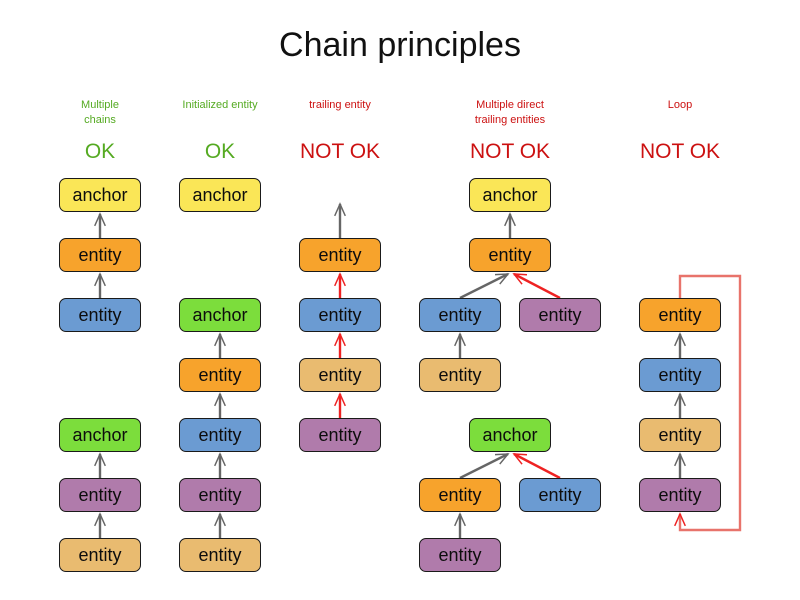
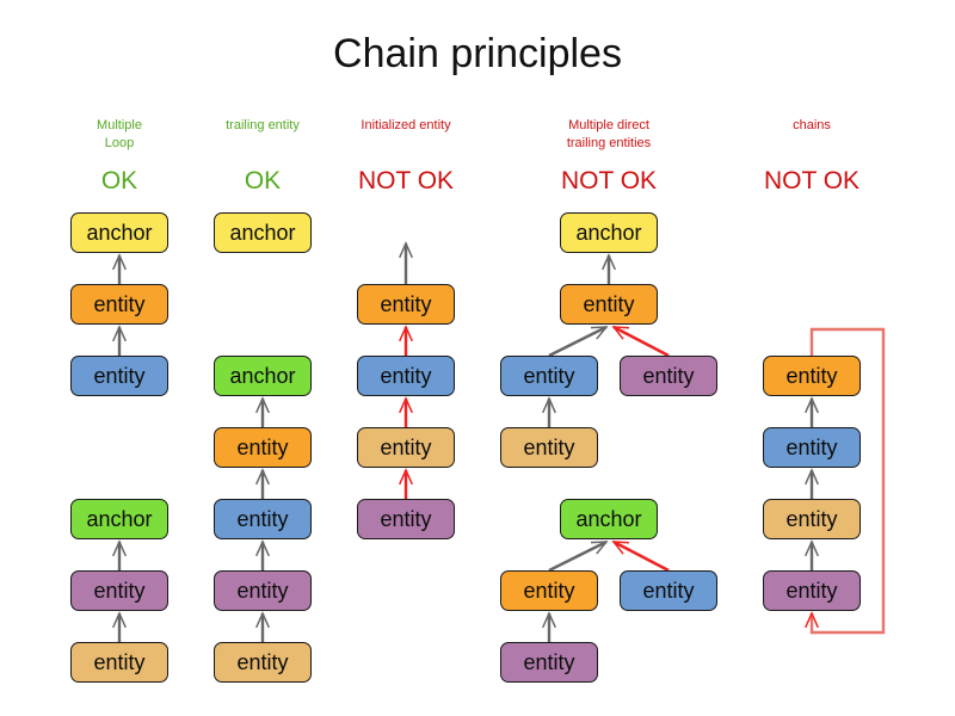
  Chain principles
  Multiple
- chains
+ Loop
  OK
- Initialized entity
+ trailing entity
  OK
- trailing entity
+ Initialized entity
  NOT OK
  Multiple direct
  trailing entities
  NOT OK
- Loop
+ chains
  NOT OK
  anchor
  entity
  entity
  anchor
  entity
  entity
  anchor
  anchor
  entity
  entity
  entity
  entity
  entity
  entity
  entity
  entity
  anchor
  entity
  entity
  entity
  entity
  anchor
  entity
  entity
  entity
  entity
  entity
  entity
  entity
